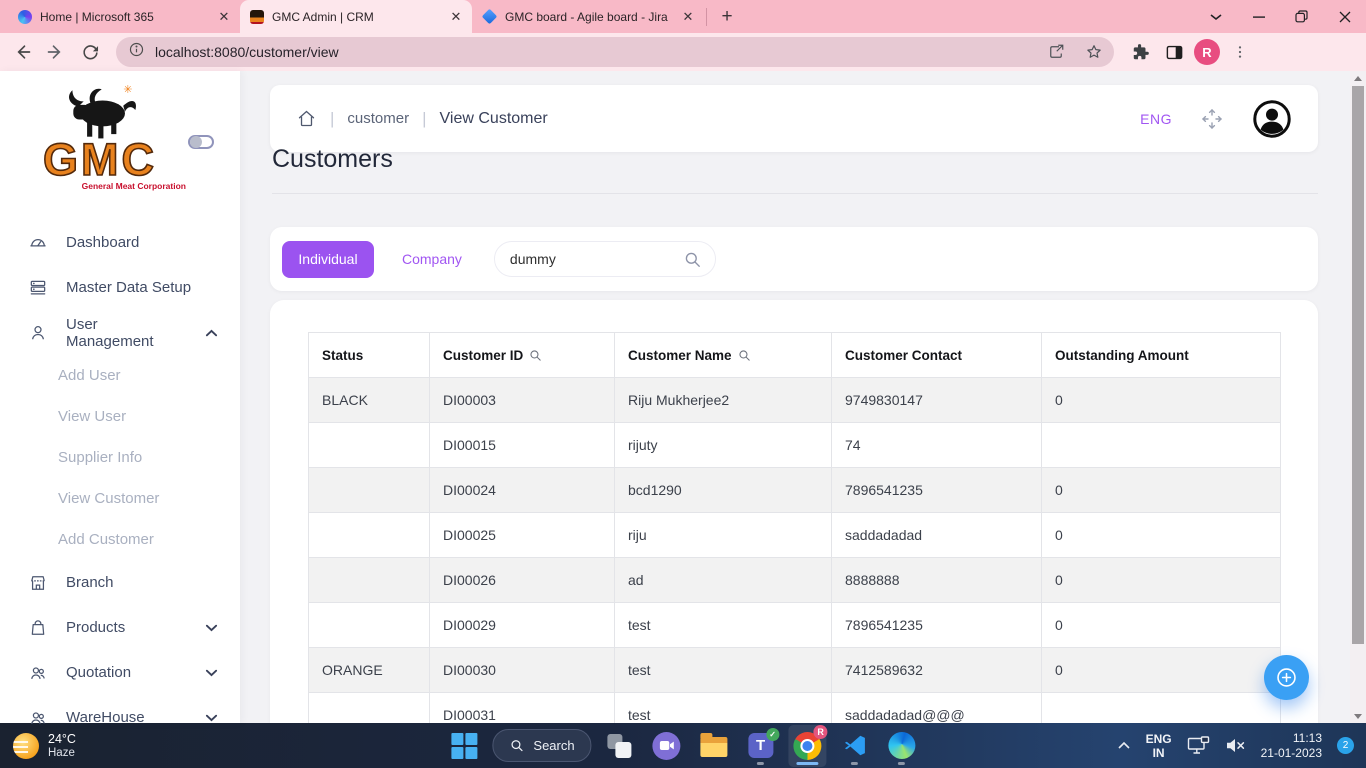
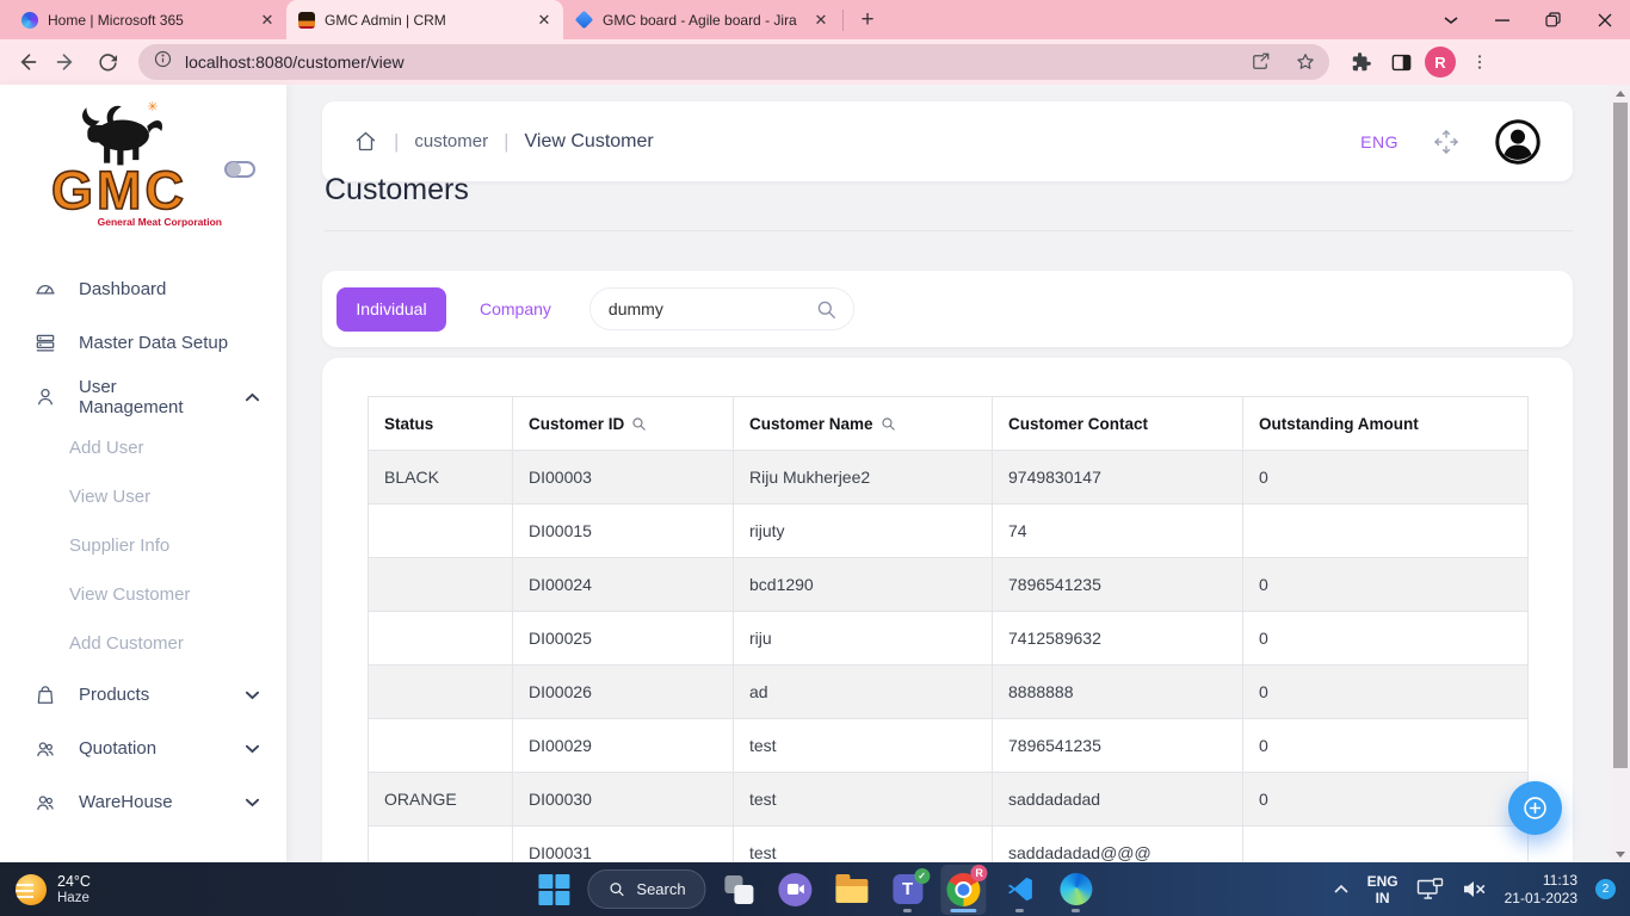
  Home | Microsoft 365
  ✕
  GMC Admin | CRM
  ✕
  GMC board - Agile board - Jira
  ✕
  +
  localhost:8080/customer/view
  R
  ✳
  GMC
  General Meat Corporation
  Dashboard
  Master Data Setup
  User Management
  Add User
  View User
  Supplier Info
  View Customer
  Add Customer
- Branch
  Products
  Quotation
  WareHouse
  |
  customer
  |
  View Customer
  ENG
  Customers
  Individual
  Company
  dummy
  Status	Customer ID	Customer Name	Customer Contact	Outstanding Amount
  BLACK	DI00003	Riju Mukherjee2	9749830147	0
  	DI00015	rijuty	74
  	DI00024	bcd1290	7896541235	0
- 	DI00025	riju	saddadadad	0
+ 	DI00025	riju	7412589632	0
  	DI00026	ad	8888888	0
  	DI00029	test	7896541235	0
- ORANGE	DI00030	test	7412589632	0
+ ORANGE	DI00030	test	saddadadad	0
  	DI00031	test	saddadadad@@@
  24°C
  Haze
  Search
  T
  ✓
  R
  ENG
  IN
  11:13
  21-01-2023
  2
